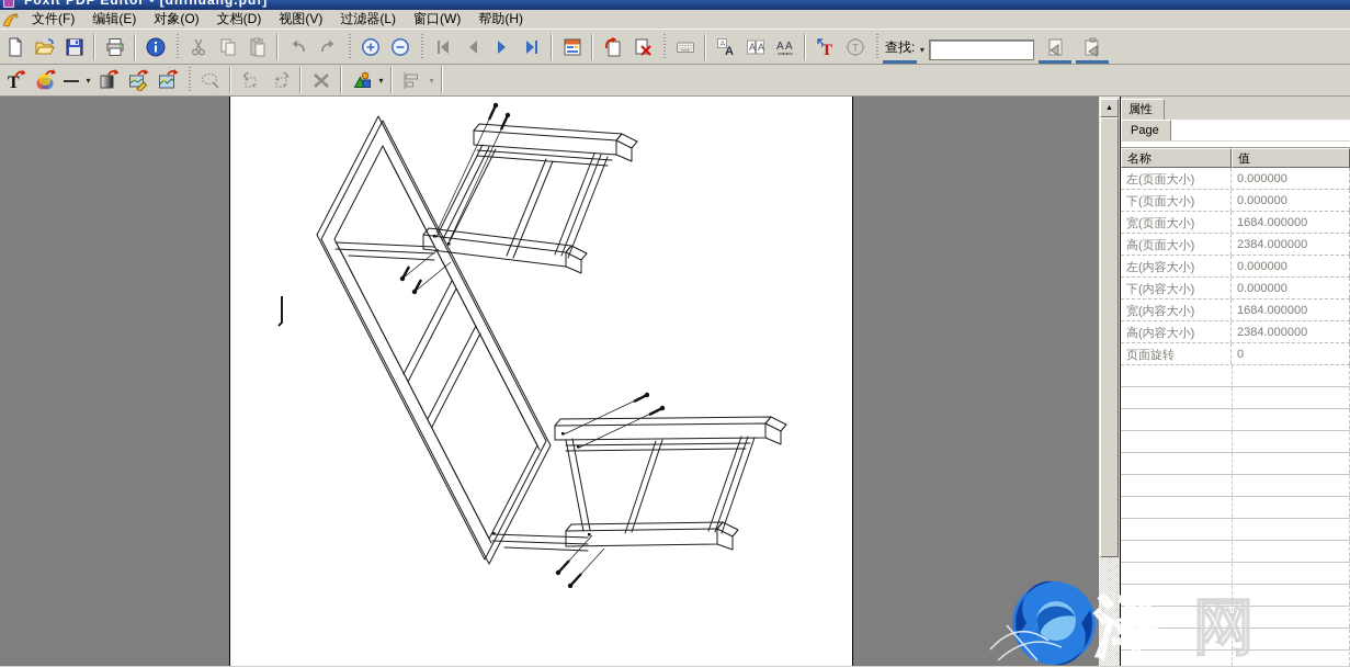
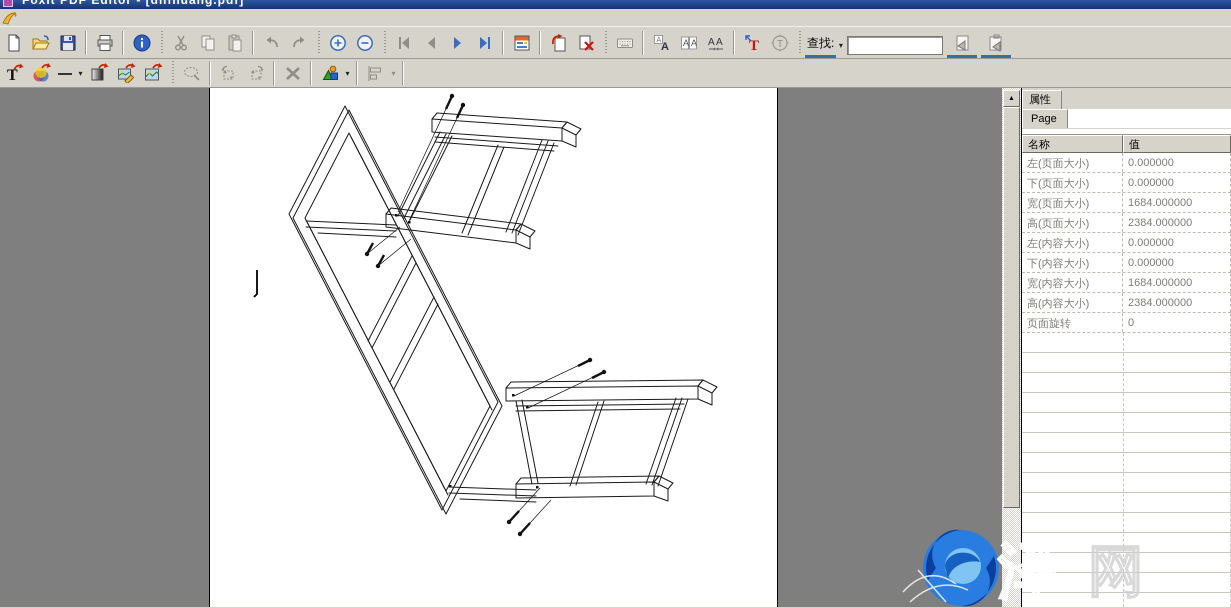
  Foxit PDF Editor - [dnfhuang.pdf]
- 文件(F)
- 编辑(E)
- 对象(O)
- 文档(D)
- 视图(V)
- 过滤器(L)
- 窗口(W)
- 帮助(H)
  A
  A
  A
  A
  A
  T
  T
  查找:
  ▾
  T
  ▾
  ▾
  ▾
  属性
  Page
  名称
  值
  左(页面大小)
  0.000000
  下(页面大小)
  0.000000
  宽(页面大小)
  1684.000000
  高(页面大小)
  2384.000000
  左(内容大小)
  0.000000
  下(内容大小)
  0.000000
  宽(内容大小)
  1684.000000
  高(内容大小)
  2384.000000
  页面旋转
  0
  泽
  网
